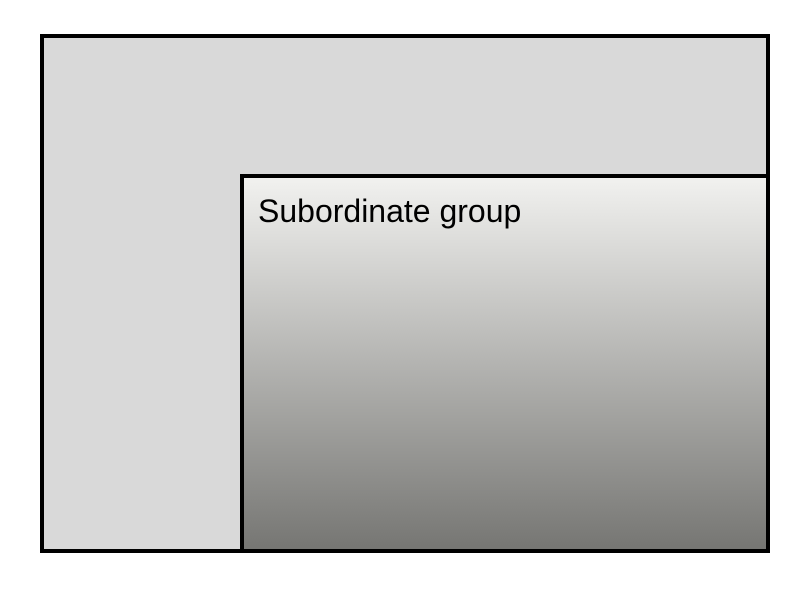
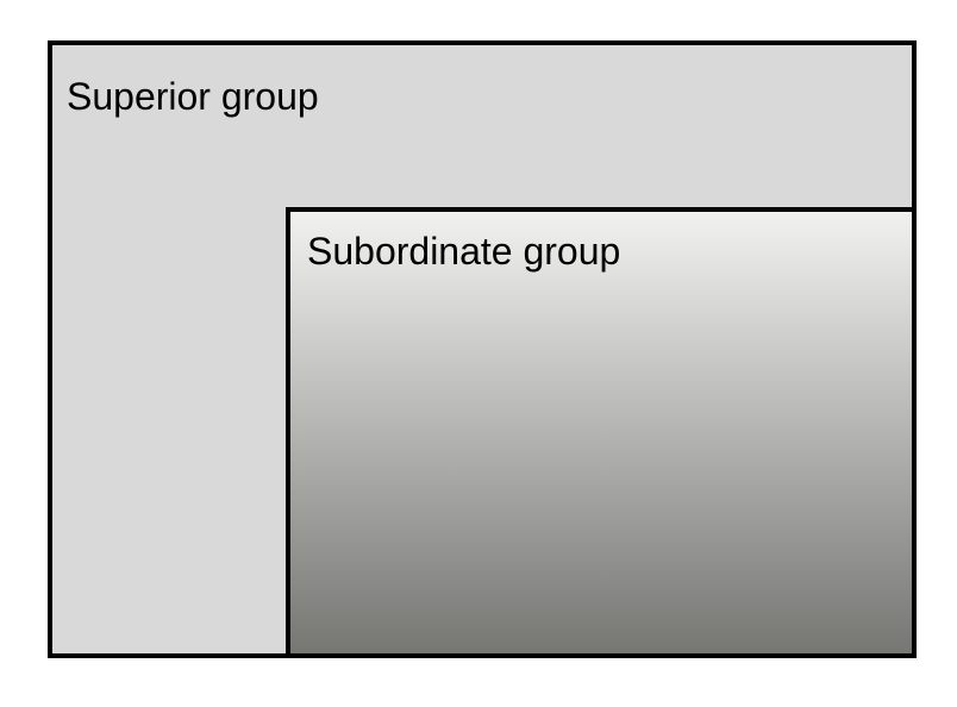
+ Superior group
  Subordinate group
